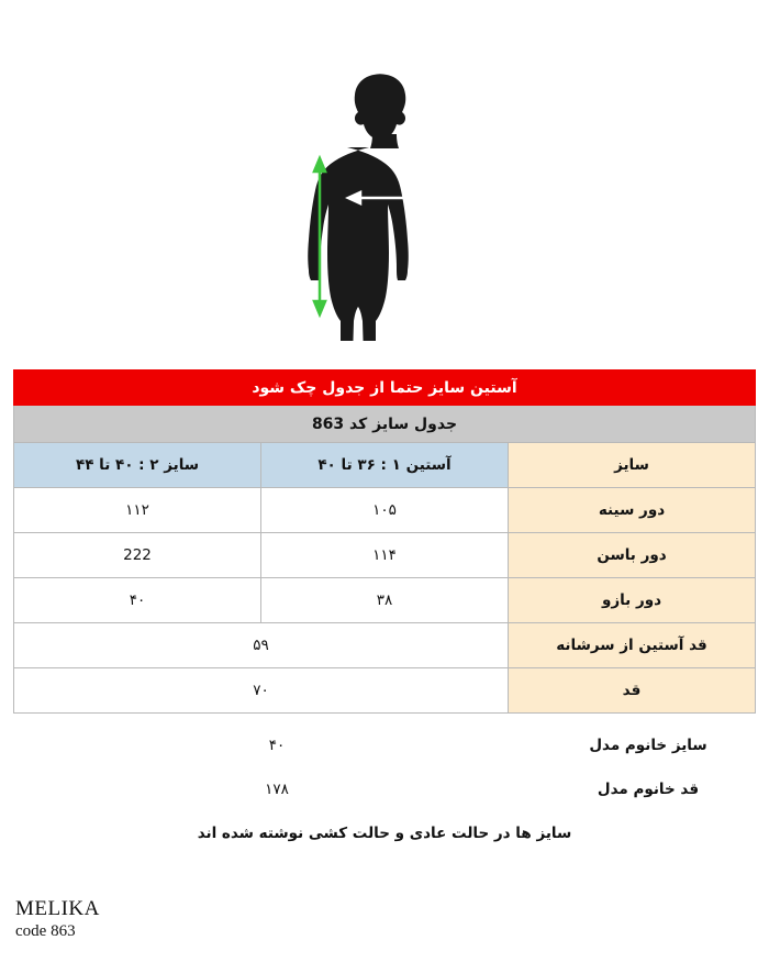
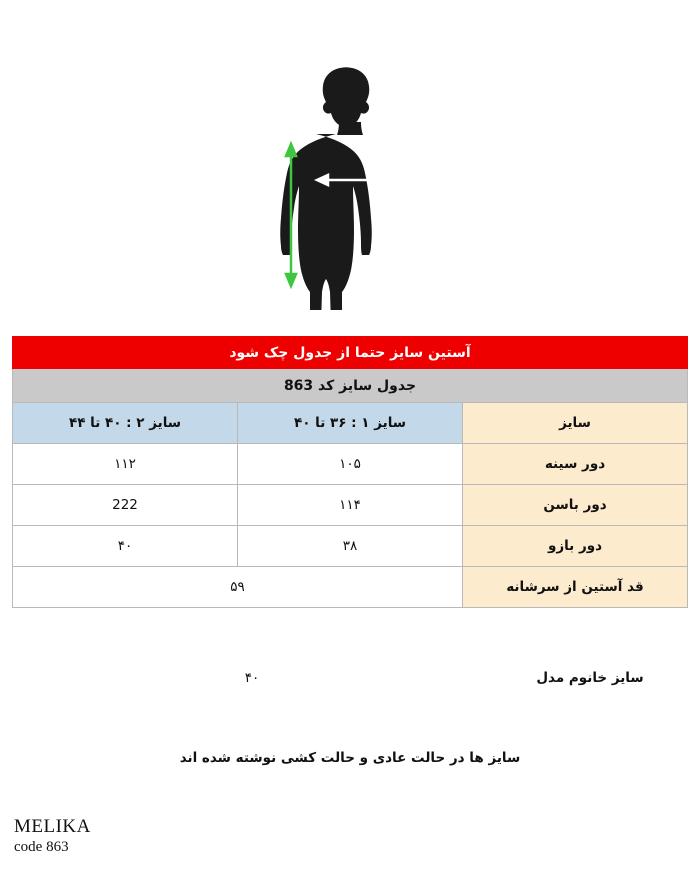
  آستین سایز حتما از جدول چک شود
  جدول سایز کد 863
- سایز	آستین ۱ : ۳۶ تا ۴۰	سایز ۲ : ۴۰ تا ۴۴
+ سایز	سایز ۱ : ۳۶ تا ۴۰	سایز ۲ : ۴۰ تا ۴۴
  دور سینه	۱۰۵	۱۱۲
  دور باسن	۱۱۴	222
  دور بازو	۳۸	۴۰
  قد آستین از سرشانه	۵۹
- قد	۷۰
  سایز خانوم مدل
  ۴۰
- قد خانوم مدل
- ۱۷۸
  سایز ها در حالت عادی و حالت کشی نوشته شده اند
  MELIKA
  code 863
